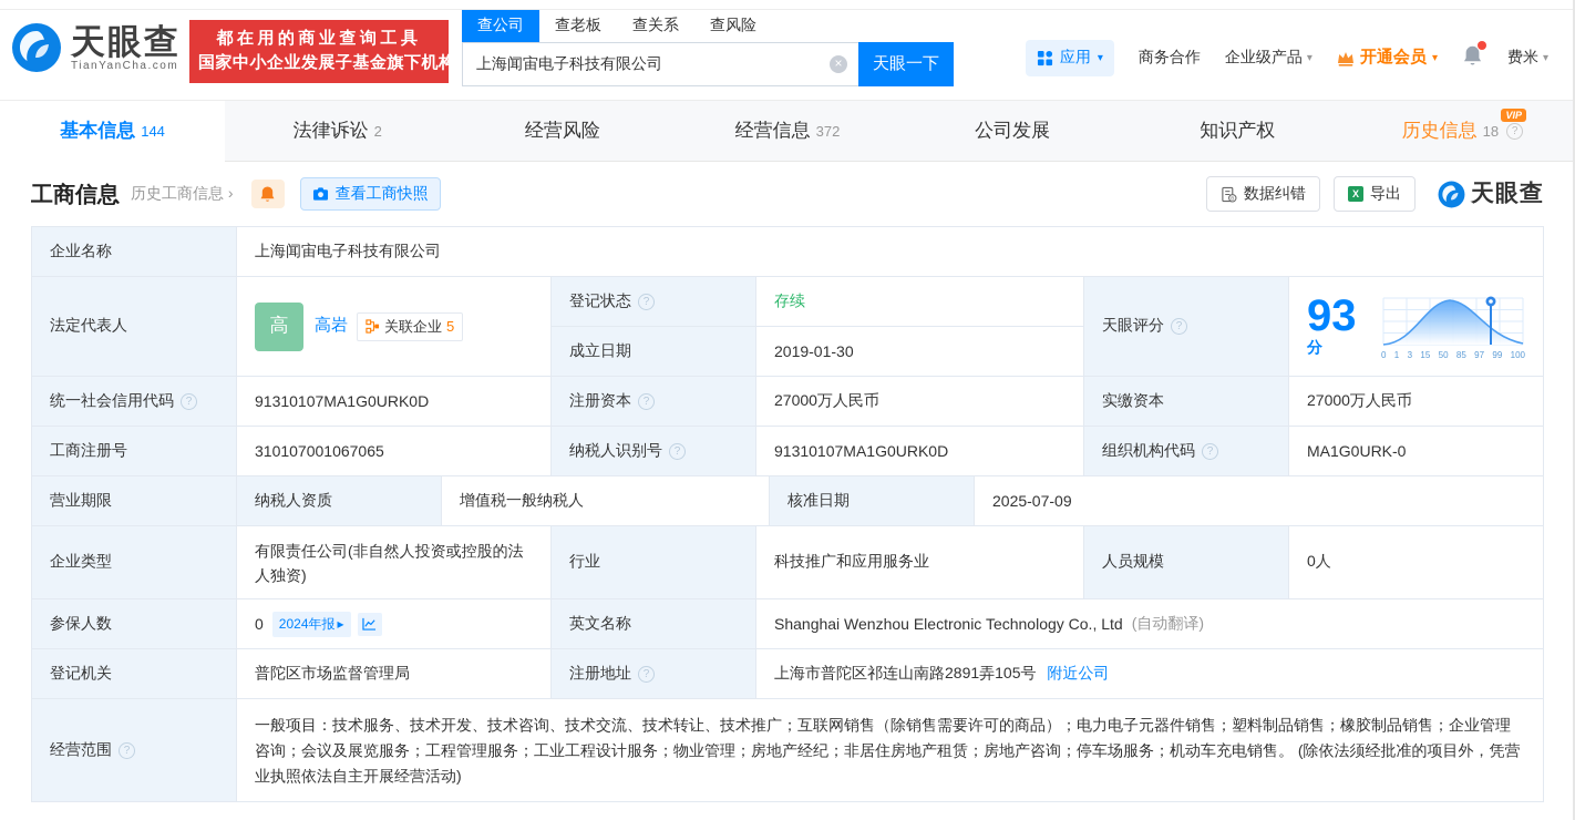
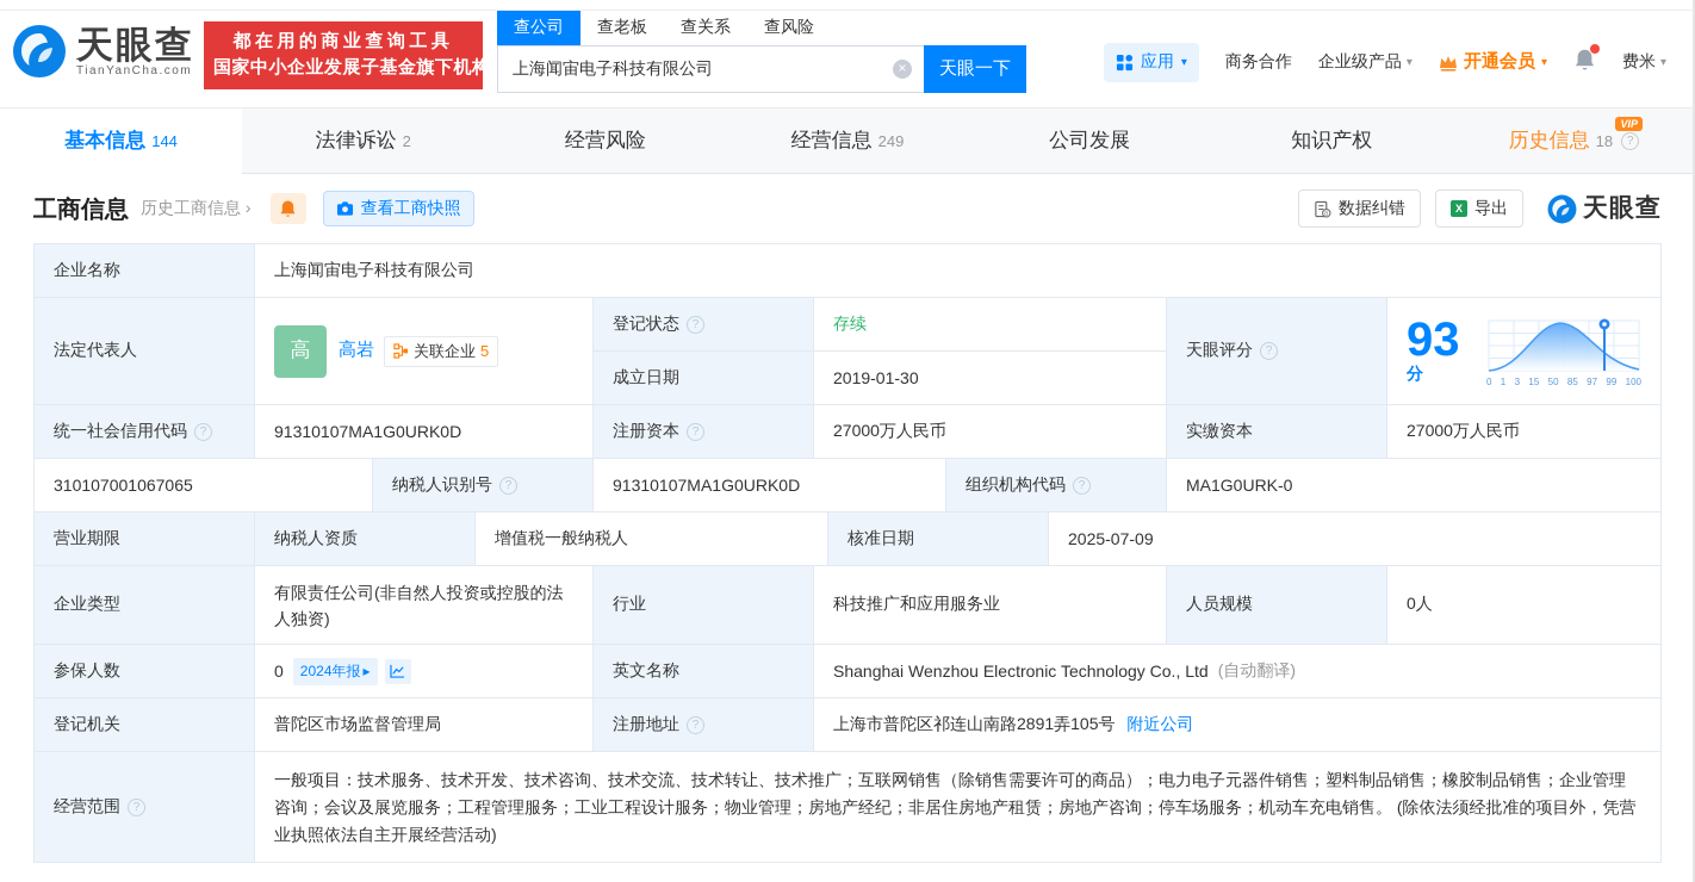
  天眼查
  TianYanCha.com
  都在用的商业查询工具
  国家中小企业发展子基金旗下机构
  查公司
  查老板
  查关系
  查风险
  上海闻宙电子科技有限公司
  ×
  天眼一下
  应用
  ▾
  商务合作
  企业级产品
  ▾
  开通会员
  ▾
  费米
  ▾
  基本信息
  144
  法律诉讼
  2
  经营风险
  经营信息
- 372
+ 249
  公司发展
  知识产权
  VIP
  历史信息
  18
  ?
  工商信息
  历史工商信息 ›
  查看工商快照
  数据纠错
  X
  导出
  天眼查
  企业名称
  上海闻宙电子科技有限公司
  法定代表人
  高
  高岩
  关联企业
  5
  登记状态
  ?
  存续
  成立日期
  2019-01-30
  天眼评分
  ?
  93分
  0
  1
  3
  15
  50
  85
  97
  99
  100
  统一社会信用代码
  ?
  91310107MA1G0URK0D
  注册资本
  ?
  27000万人民币
  实缴资本
  27000万人民币
- 工商注册号
  310107001067065
  纳税人识别号
  ?
  91310107MA1G0URK0D
  组织机构代码
  ?
  MA1G0URK-0
  营业期限
  纳税人资质
  增值税一般纳税人
  核准日期
  2025-07-09
  企业类型
  有限责任公司(非自然人投资或控股的法人独资)
  行业
  科技推广和应用服务业
  人员规模
  0人
  参保人数
  0
  2024年报
  ▸
  英文名称
  Shanghai Wenzhou Electronic Technology Co., Ltd
  (自动翻译)
  登记机关
  普陀区市场监督管理局
  注册地址
  ?
  上海市普陀区祁连山南路2891弄105号
  附近公司
  经营范围
  ?
  一般项目：技术服务、技术开发、技术咨询、技术交流、技术转让、技术推广；互联网销售（除销售需要许可的商品）；电力电子元器件销售；塑料制品销售；橡胶制品销售；企业管理咨询；会议及展览服务；工程管理服务；工业工程设计服务；物业管理；房地产经纪；非居住房地产租赁；房地产咨询；停车场服务；机动车充电销售。 (除依法须经批准的项目外，凭营业执照依法自主开展经营活动)
